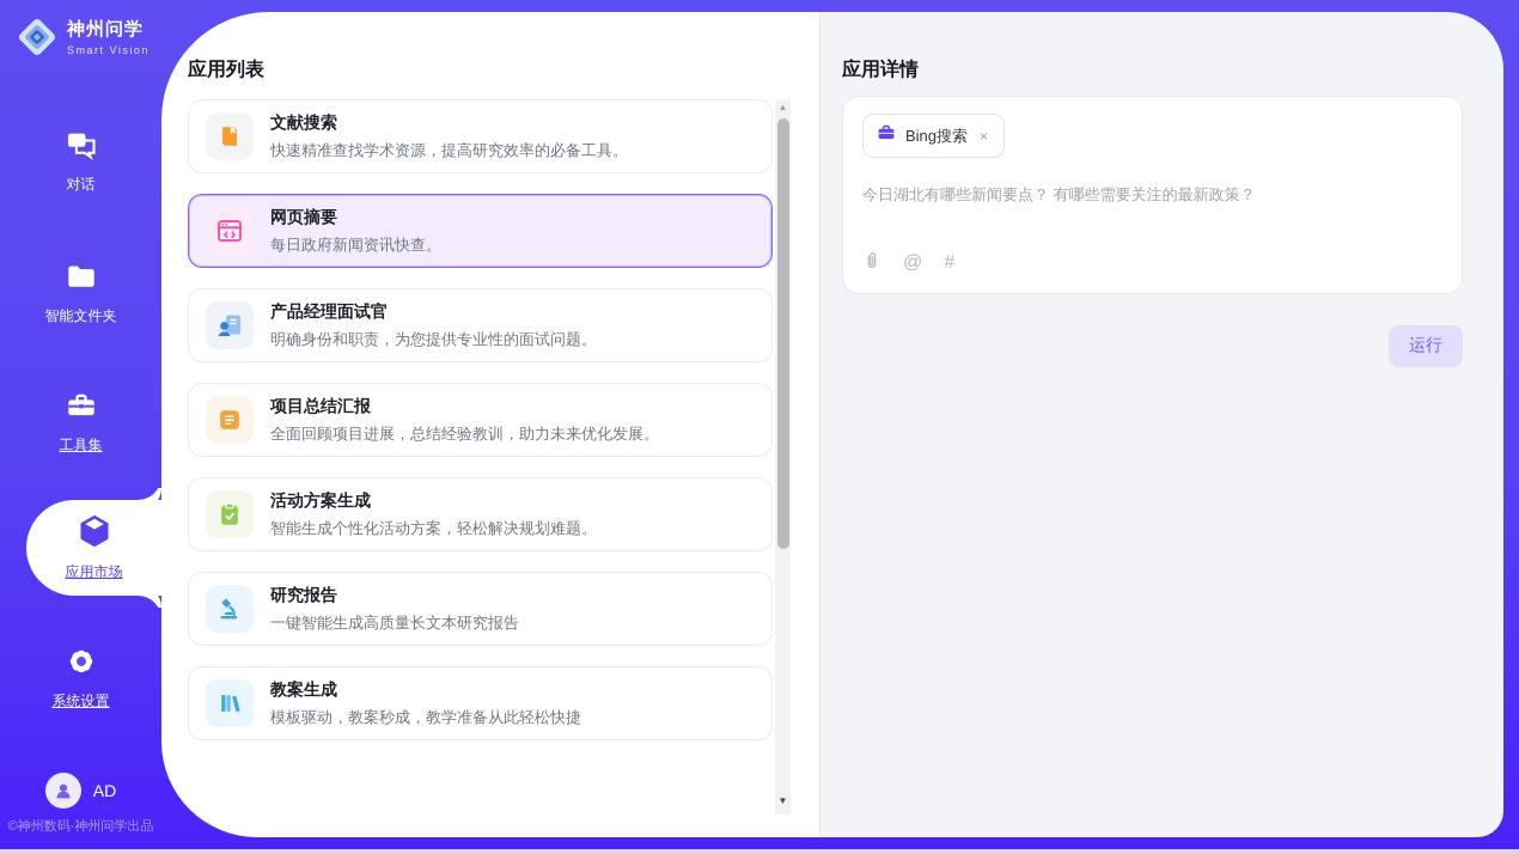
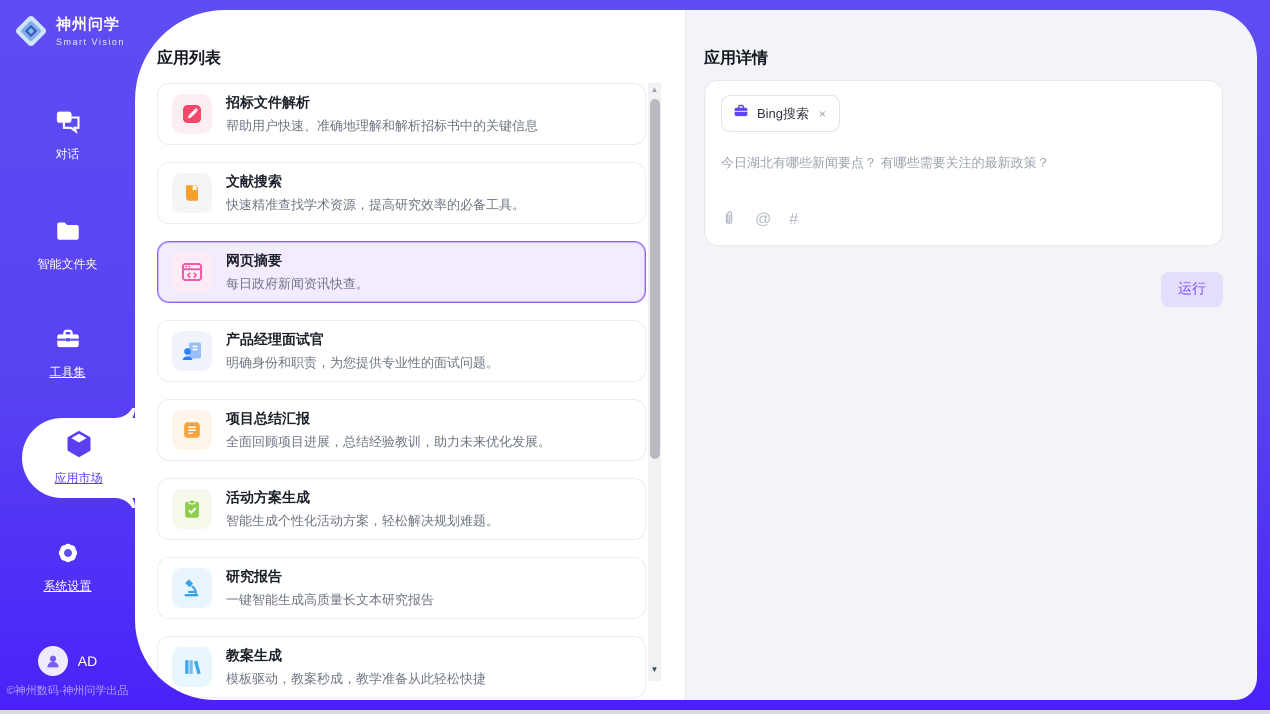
  神州问学
  Smart Vision
  对话
  智能文件夹
  工具集
  应用市场
  系统设置
  AD
  ©神州数码·神州问学出品
  应用列表
+ 招标文件解析
+ 帮助用户快速、准确地理解和解析招标书中的关键信息
  文献搜索
  快速精准查找学术资源，提高研究效率的必备工具。
  网页摘要
  每日政府新闻资讯快查。
  产品经理面试官
  明确身份和职责，为您提供专业性的面试问题。
  项目总结汇报
  全面回顾项目进展，总结经验教训，助力未来优化发展。
  活动方案生成
  智能生成个性化活动方案，轻松解决规划难题。
  研究报告
  一键智能生成高质量长文本研究报告
  教案生成
  模板驱动，教案秒成，教学准备从此轻松快捷
  ▲
  ▼
  应用详情
  Bing搜索
  ×
  今日湖北有哪些新闻要点？ 有哪些需要关注的最新政策？
  @
  #
  运行
